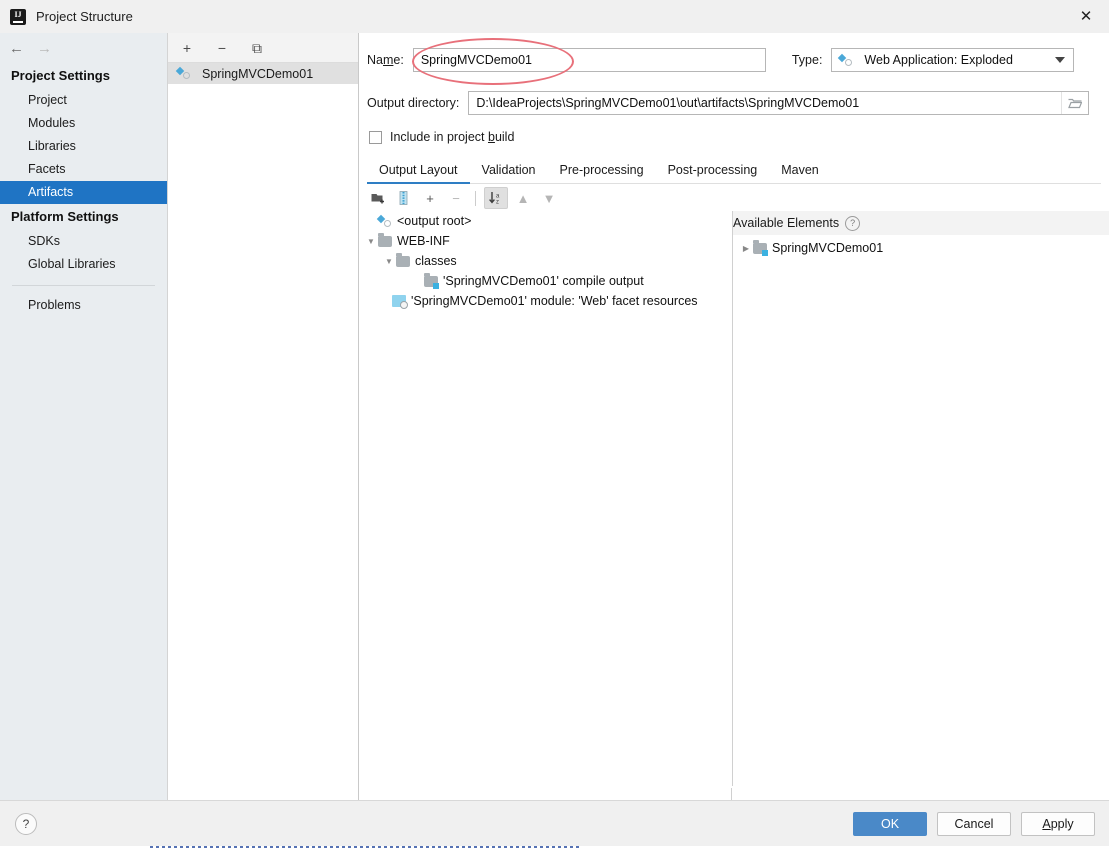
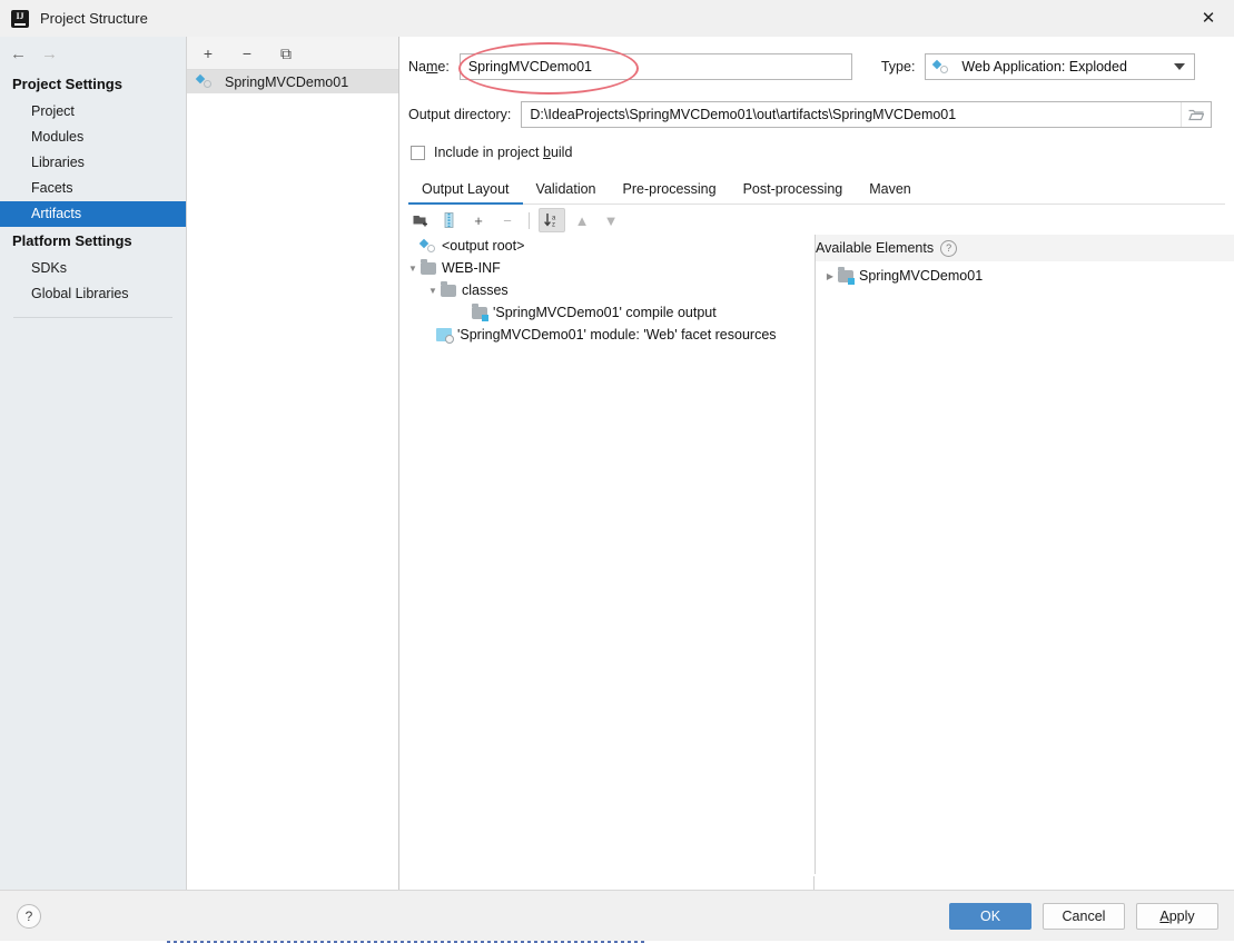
  Project Structure
  ✕
  ←
  →
  Project Settings
  Project
  Modules
  Libraries
  Facets
  Artifacts
  Platform Settings
  SDKs
  Global Libraries
- Problems
  +
  −
  ⧉
  SpringMVCDemo01
  Name:
  SpringMVCDemo01
  Type:
  Web Application: Exploded
  Output directory:
  D:\IdeaProjects\SpringMVCDemo01\out\artifacts\SpringMVCDemo01
  Include in project build
  Output Layout
  Validation
  Pre-processing
  Post-processing
  Maven
  +
  −
  ▲
  ▼
  <output root>
  ▼
  WEB-INF
  ▼
  classes
  'SpringMVCDemo01' compile output
  'SpringMVCDemo01' module: 'Web' facet resources
  Available Elements
  ?
  ▶
  SpringMVCDemo01
  ?
  OK
  Cancel
  A
  pply
